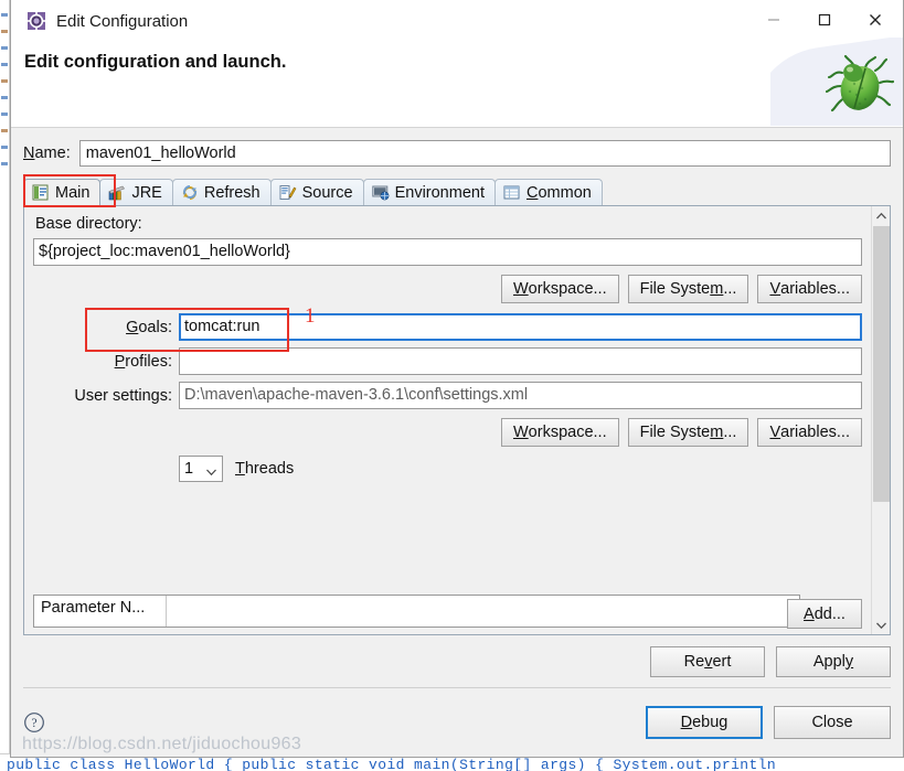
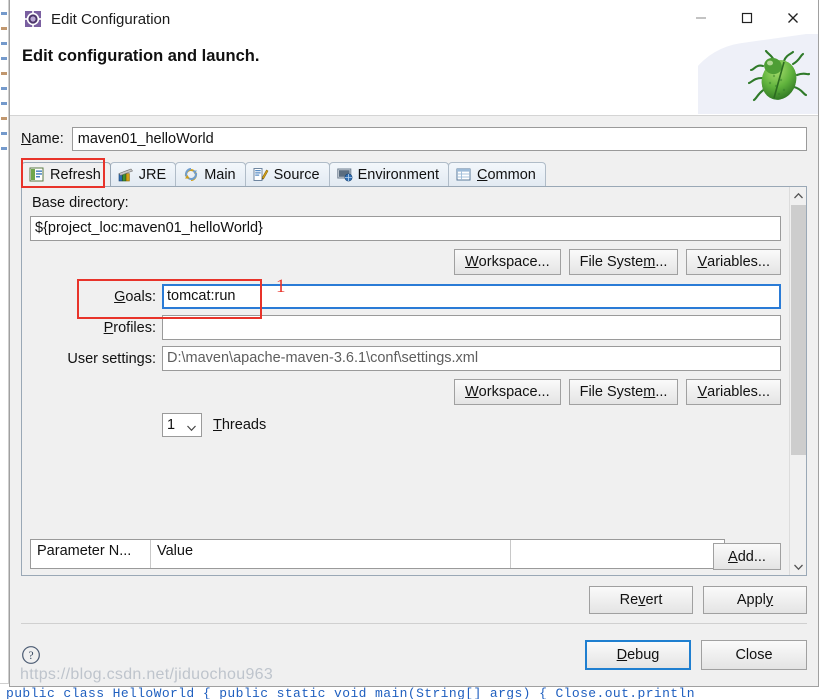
- public class HelloWorld { public static void main(String[] args) { System.out.println
+ public class HelloWorld { public static void main(String[] args) { Close.out.println
  Edit Configuration
  Edit configuration and launch.
  Name:
  maven01_helloWorld
- Main
+ Refresh
  JRE
- Refresh
+ Main
  Source
  Environment
  Common
  Base directory:
  ${project_loc:maven01_helloWorld}
  W
  orkspace...
  File Syste
  m
  ...
  V
  ariables...
  Goals:
  tomcat:run
  Profiles:
  User settings:
  D:\maven\apache-maven-3.6.1\conf\settings.xml
  W
  orkspace...
  File Syste
  m
  ...
  V
  ariables...
  1
  Threads
  Parameter N...
+ Value
  A
  dd...
  Re
  v
  ert
  Appl
  y
  1
  ?
  D
  ebug
  Close
  https://blog.csdn.net/jiduochou963
